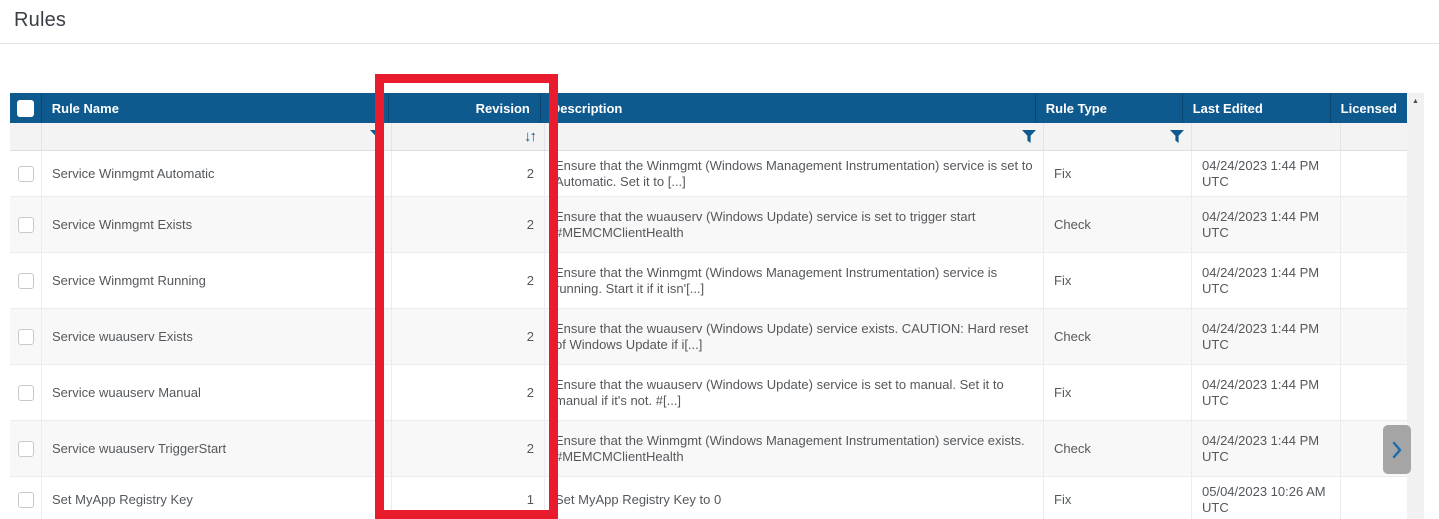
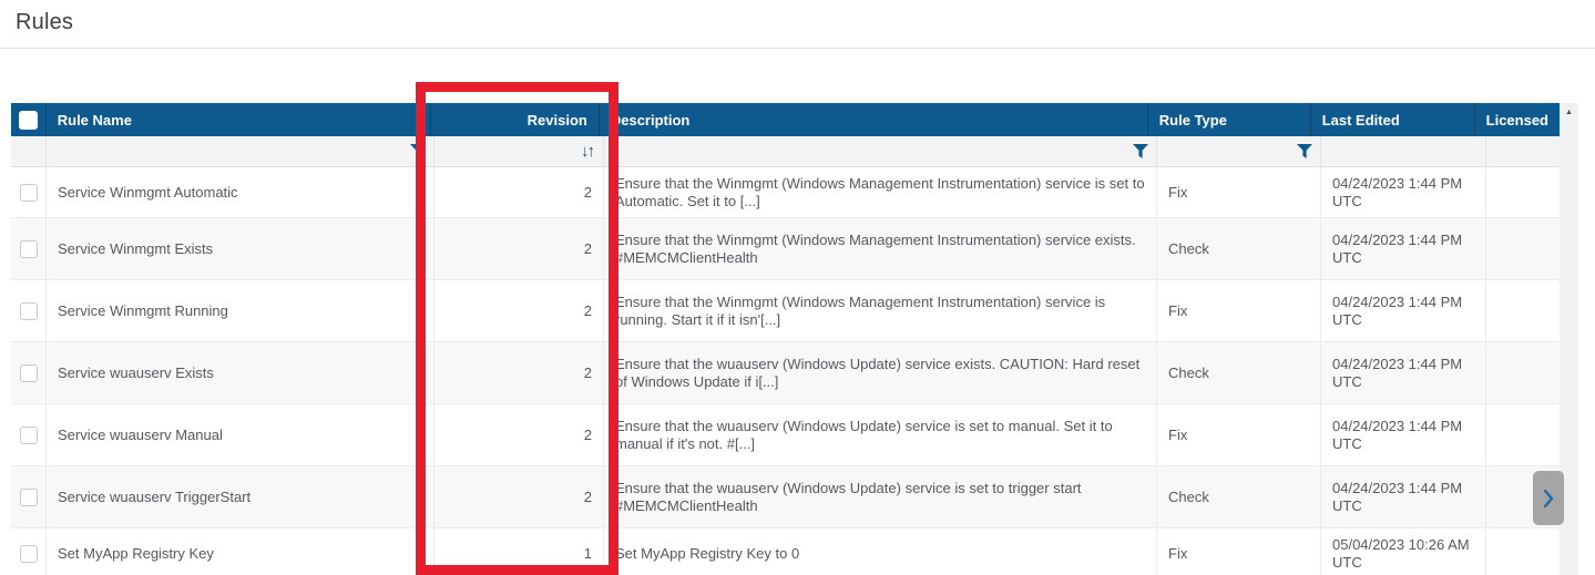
  Rules
  Rule Name
  Revision
  Description
  Rule Type
  Last Edited
  Licensed
  ↓↑
  Service Winmgmt Automatic
  2
  Ensure that the Winmgmt (Windows Management Instrumentation) service is set to Automatic. Set it to [...]
  Fix
  04/24/2023 1:44 PM UTC
  Service Winmgmt Exists
  2
- Ensure that the wuauserv (Windows Update) service is set to trigger start #MEMCMClientHealth
+ Ensure that the Winmgmt (Windows Management Instrumentation) service exists. #MEMCMClientHealth
  Check
  04/24/2023 1:44 PM UTC
  Service Winmgmt Running
  2
  Ensure that the Winmgmt (Windows Management Instrumentation) service is running. Start it if it isn'[...]
  Fix
  04/24/2023 1:44 PM UTC
  Service wuauserv Exists
  2
  Ensure that the wuauserv (Windows Update) service exists. CAUTION: Hard reset of Windows Update if i[...]
  Check
  04/24/2023 1:44 PM UTC
  Service wuauserv Manual
  2
  Ensure that the wuauserv (Windows Update) service is set to manual. Set it to manual if it's not. #[...]
  Fix
  04/24/2023 1:44 PM UTC
  Service wuauserv TriggerStart
  2
- Ensure that the Winmgmt (Windows Management Instrumentation) service exists. #MEMCMClientHealth
+ Ensure that the wuauserv (Windows Update) service is set to trigger start #MEMCMClientHealth
  Check
  04/24/2023 1:44 PM UTC
  Set MyApp Registry Key
  1
  Set MyApp Registry Key to 0
  Fix
  05/04/2023 10:26 AM UTC
